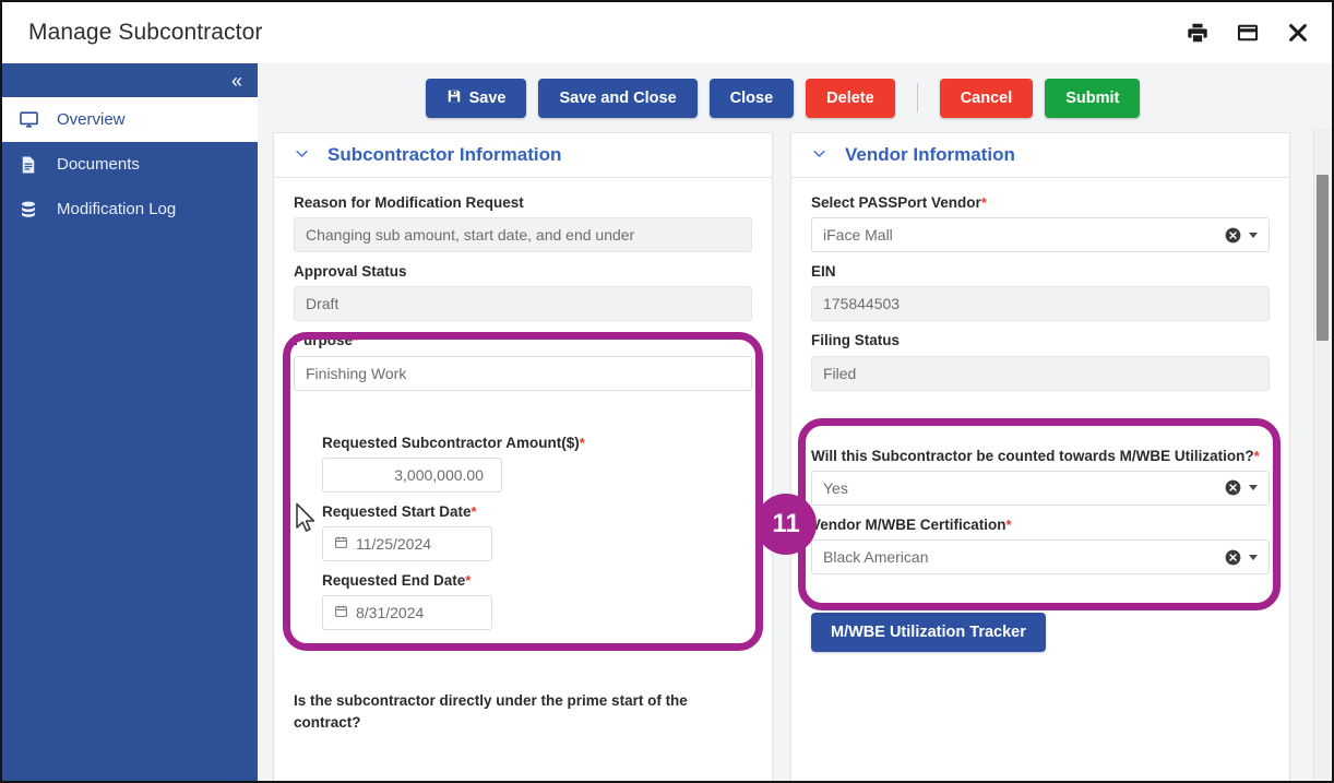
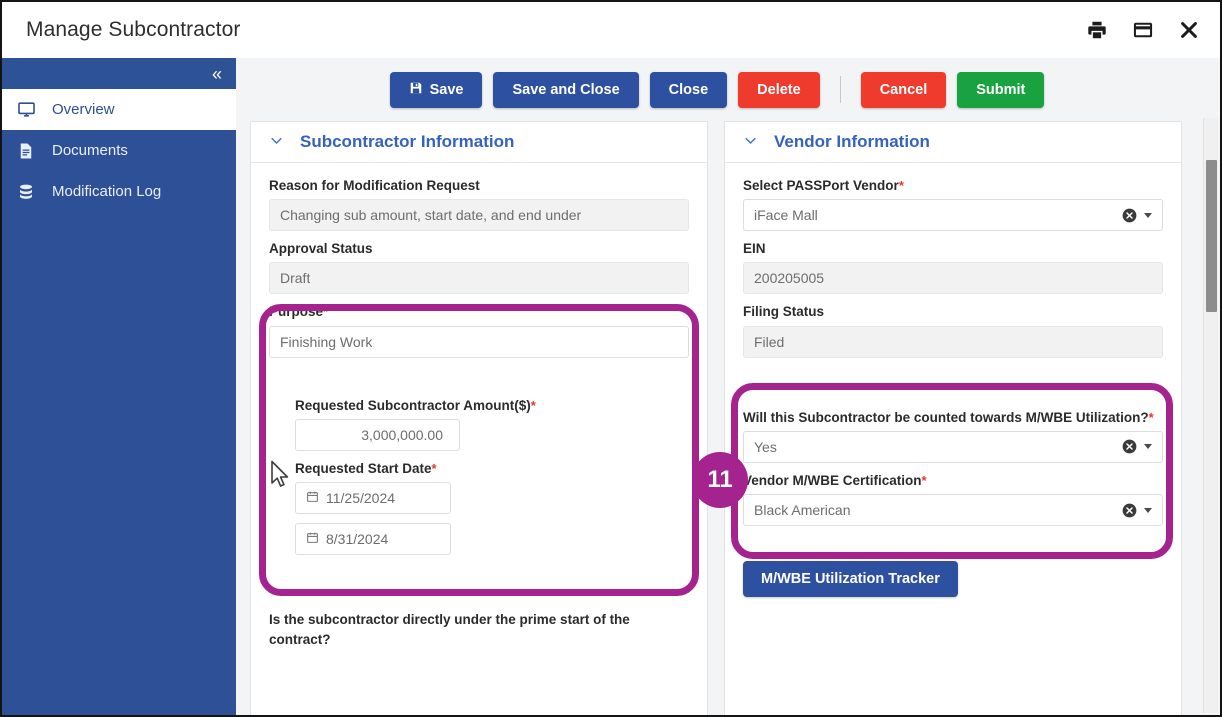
  Manage Subcontractor
  «
  Overview
  Documents
  Modification Log
  Save
  Save and Close
  Close
  Delete
  Cancel
  Submit
  Subcontractor Information
  Reason for Modification Request
  Changing sub amount, start date, and end under
  Approval Status
  Draft
  Purpose*
  Finishing Work
  Requested Subcontractor Amount($)*
  3,000,000.00
  Requested Start Date*
  11/25/2024
- Requested End Date*
  8/31/2024
  Is the subcontractor directly under the prime start of the contract?
  Vendor Information
  Select PASSPort Vendor*
  iFace Mall
  EIN
- 175844503
+ 200205005
  Filing Status
  Filed
  Will this Subcontractor be counted towards M/WBE Utilization?*
  Yes
  endor M/WBE Certification*
  Black American
  M/WBE Utilization Tracker
  11
